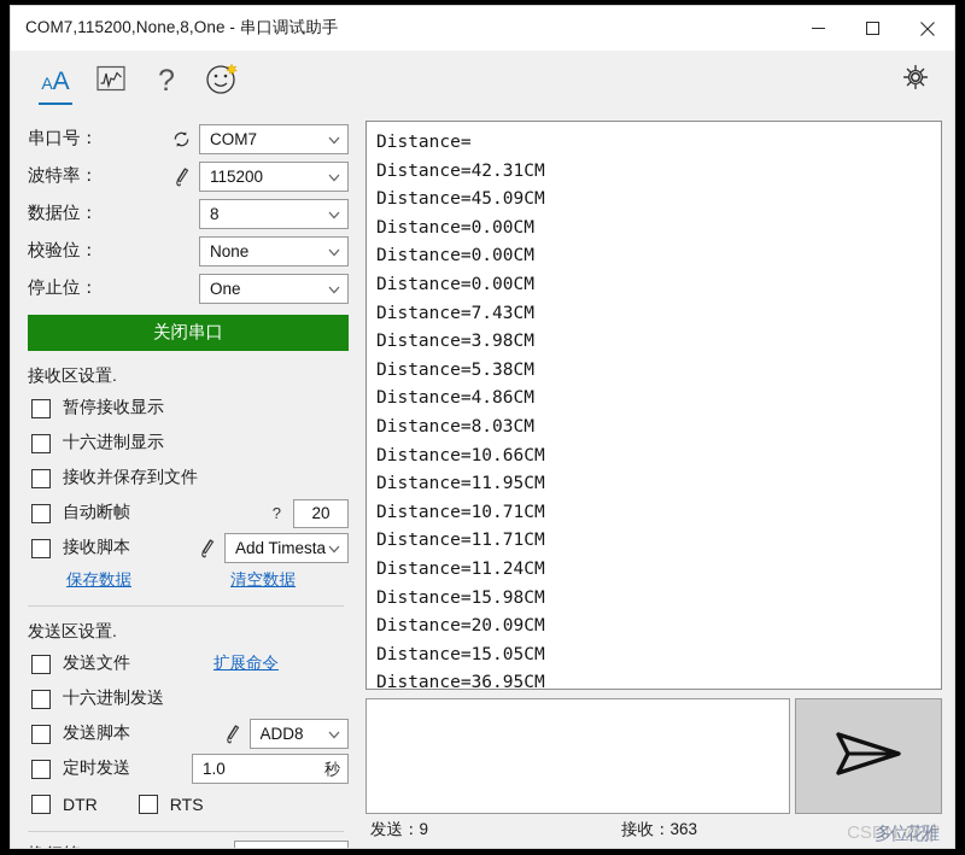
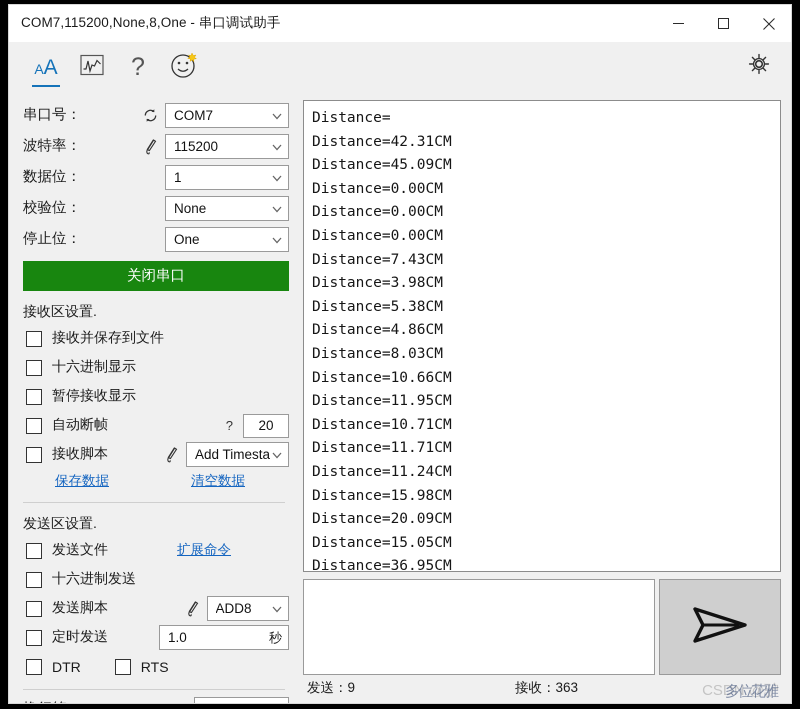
  COM7,115200,None,8,One - 串口调试助手
  AA
  ?
  串口号：
  COM7
  波特率：
  115200
  数据位：
- 8
+ 1
  校验位：
  None
  停止位：
  One
  关闭串口
  接收区设置.
- 暂停接收显示
+ 接收并保存到文件
  十六进制显示
- 接收并保存到文件
+ 暂停接收显示
  自动断帧
  ?
  20
  接收脚本
  Add Timesta
  保存数据
  清空数据
  发送区设置.
  发送文件
  扩展命令
  十六进制发送
  发送脚本
  ADD8
  定时发送
  1.0
  秒
  DTR
  RTS
  Distance=
  Distance=42.31CM
  Distance=45.09CM
  Distance=0.00CM
  Distance=0.00CM
  Distance=0.00CM
  Distance=7.43CM
  Distance=3.98CM
  Distance=5.38CM
  Distance=4.86CM
  Distance=8.03CM
  Distance=10.66CM
  Distance=11.95CM
  Distance=10.71CM
  Distance=11.71CM
  Distance=11.24CM
  Distance=15.98CM
  Distance=20.09CM
  Distance=15.05CM
  Distance=36.95CM
  发送：9
  接收：363
  CSDN @驴
  多位花雅
